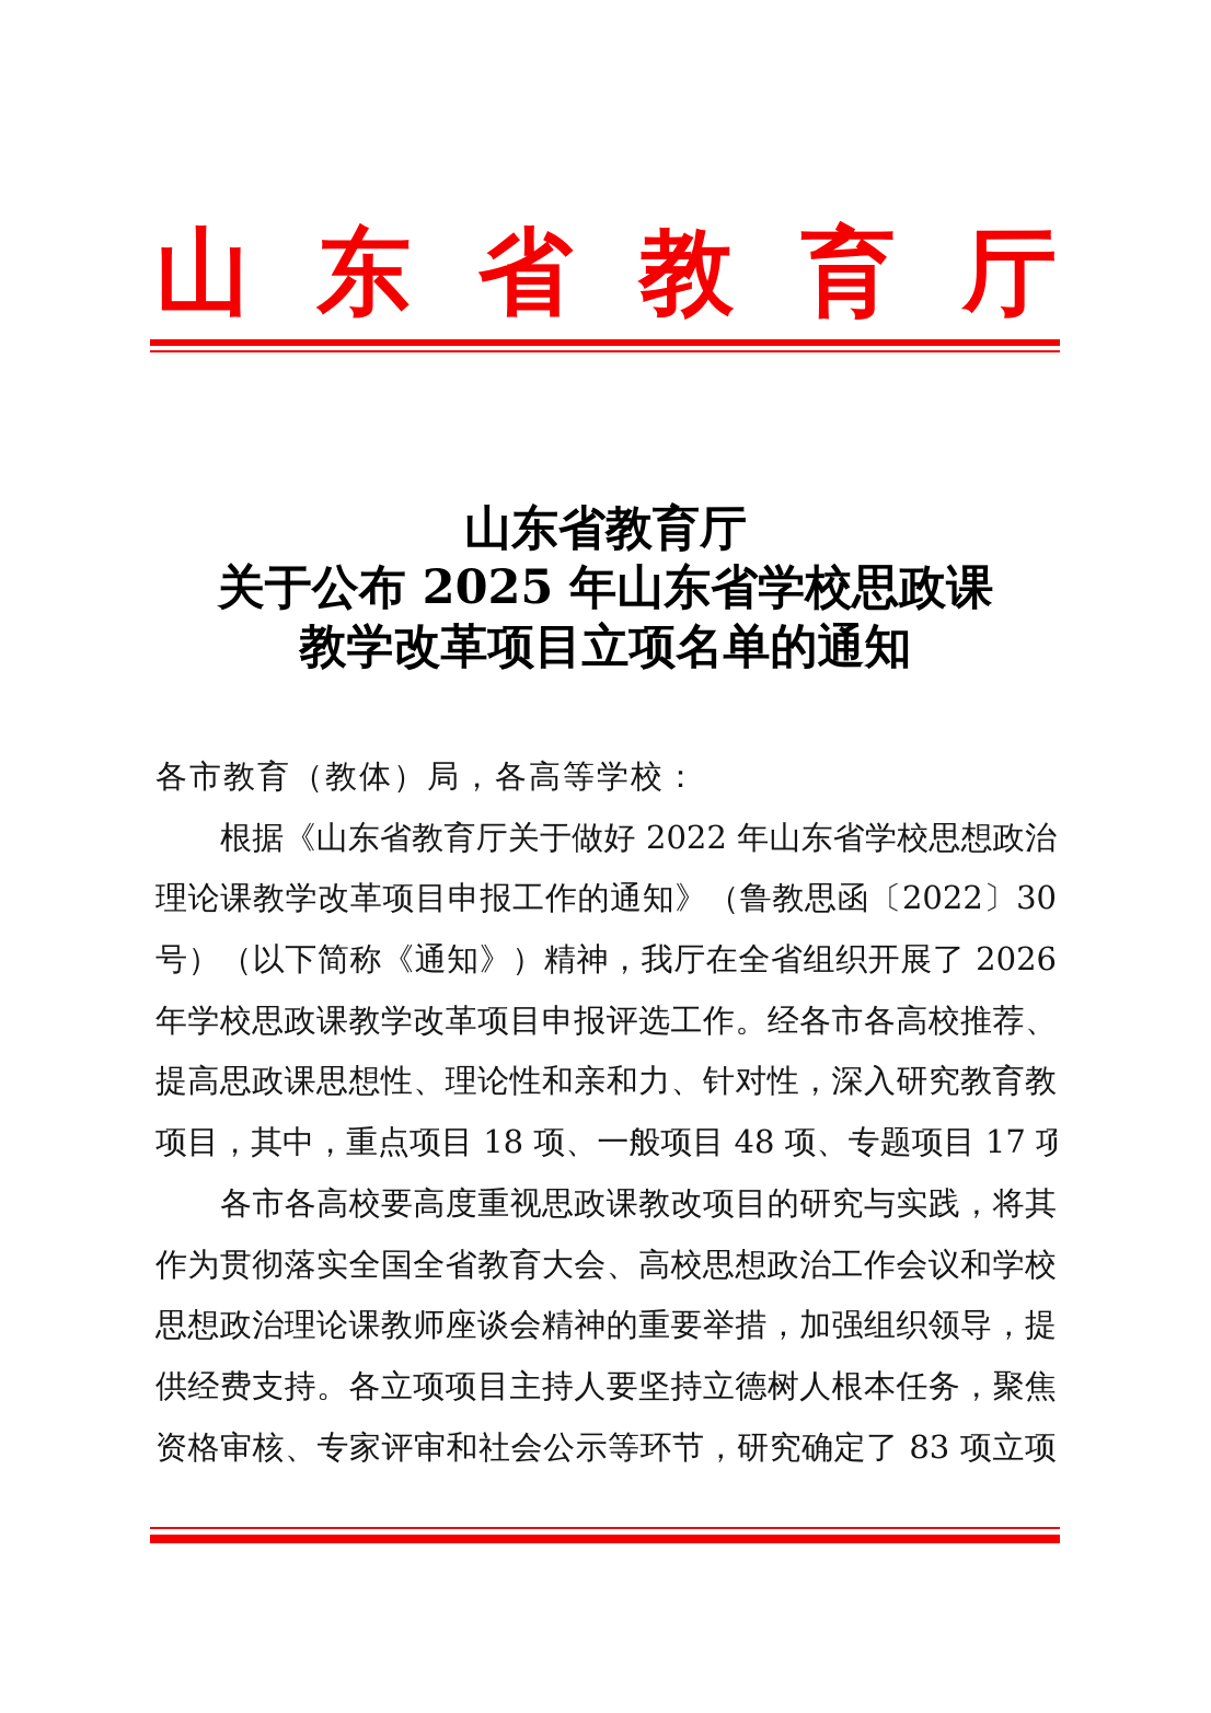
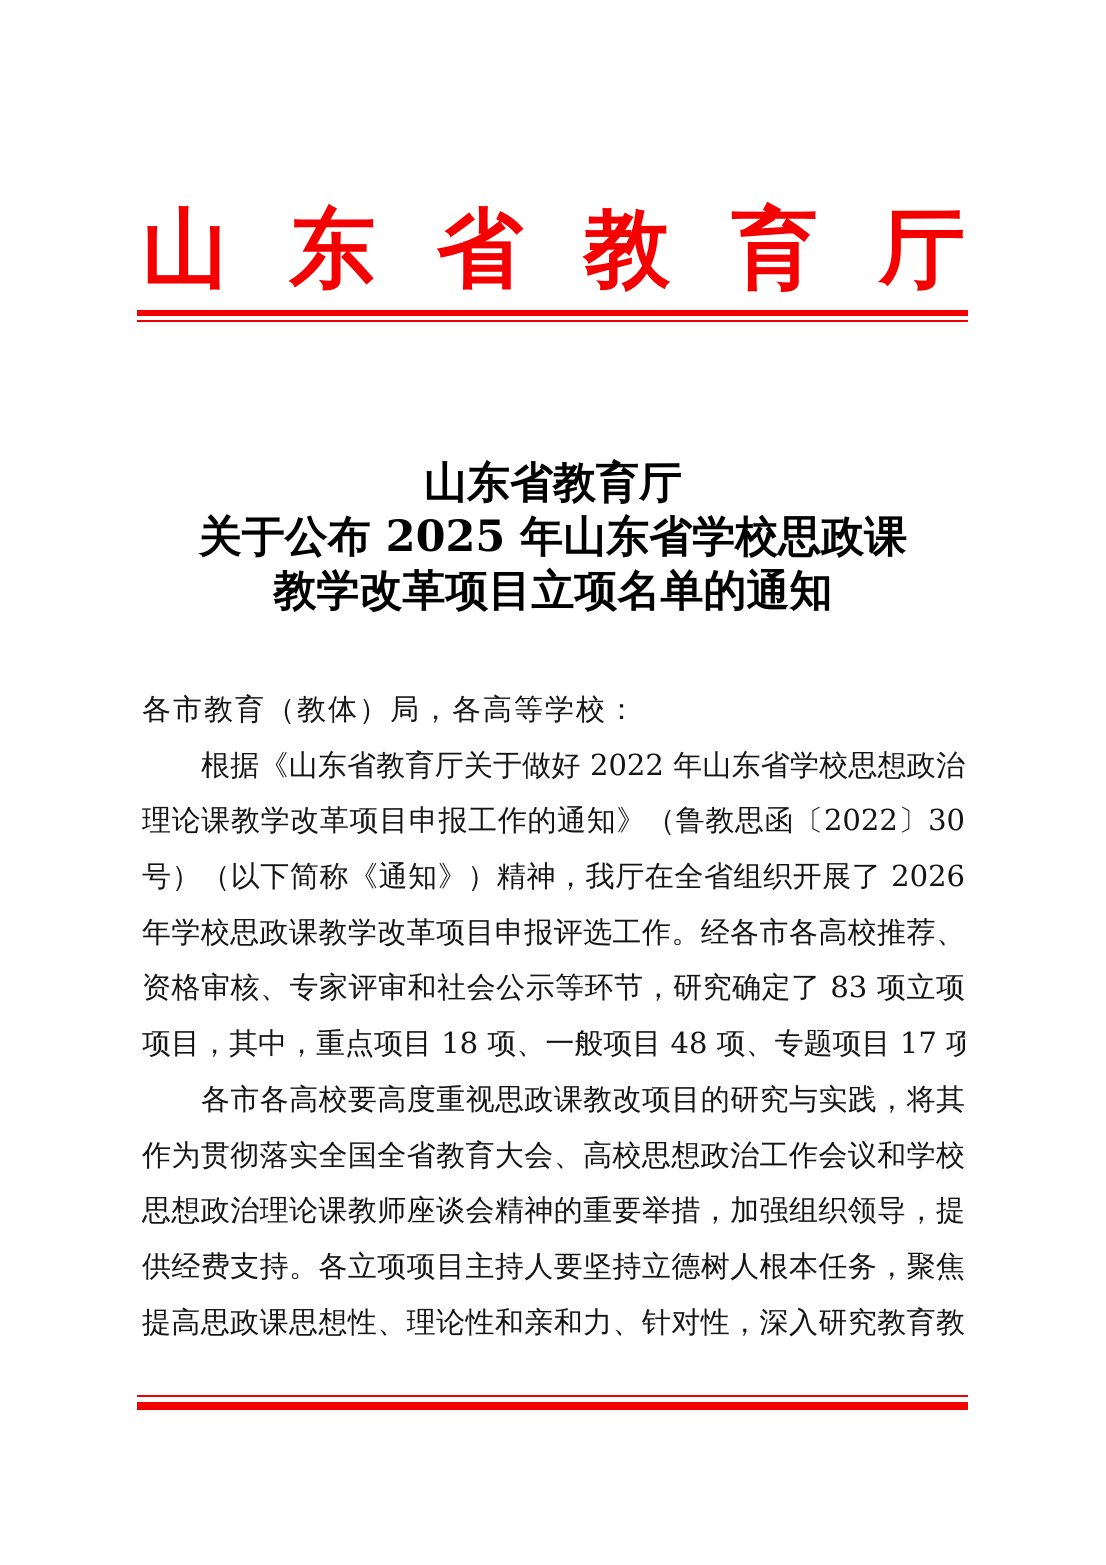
  山
  东
  省
  教
  育
  厅
  山东省教育厅
  关于公布 2025 年山东省学校思政课
  教学改革项目立项名单的通知
  各市教育（教体）局，各高等学校：
  根据《山东省教育厅关于做好 2022 年山东省学校思想政治
  理论课教学改革项目申报工作的通知》（鲁教思函〔2022〕30
  号）（以下简称《通知》）精神，我厅在全省组织开展了 2026
  年学校思政课教学改革项目申报评选工作。经各市各高校推荐、
- 提高思政课思想性、理论性和亲和力、针对性，深入研究教育教
+ 资格审核、专家评审和社会公示等环节，研究确定了 83 项立项
  项目，其中，重点项目 18 项、一般项目 48 项、专题项目 17 项
  各市各高校要高度重视思政课教改项目的研究与实践，将其
  作为贯彻落实全国全省教育大会、高校思想政治工作会议和学校
  思想政治理论课教师座谈会精神的重要举措，加强组织领导，提
  供经费支持。各立项项目主持人要坚持立德树人根本任务，聚焦
- 资格审核、专家评审和社会公示等环节，研究确定了 83 项立项
+ 提高思政课思想性、理论性和亲和力、针对性，深入研究教育教
